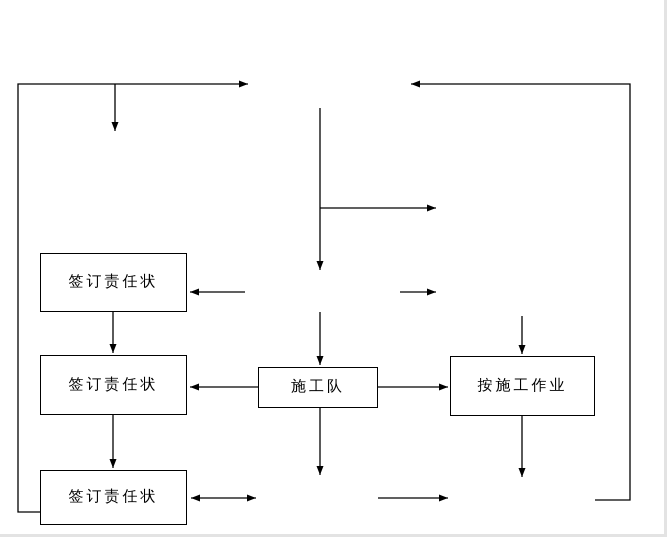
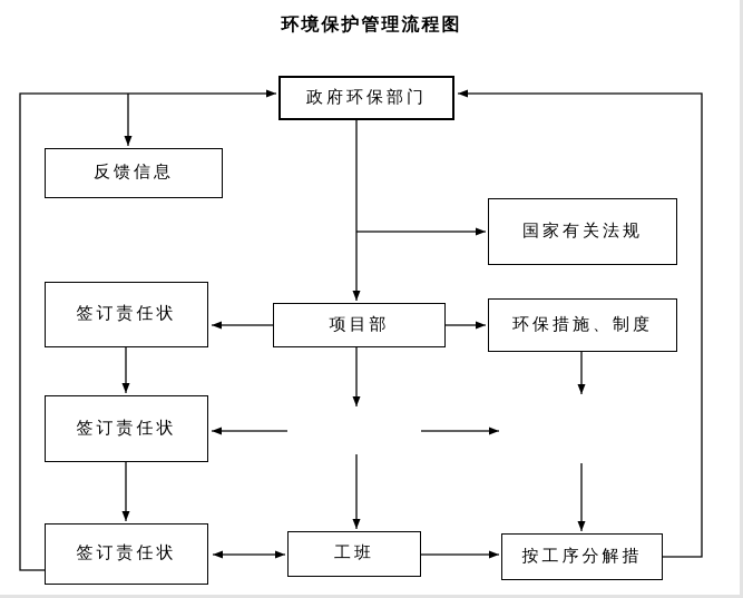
+ 环境保护管理流程图
+ 政府环保部门
+ 反馈信息
+ 国家有关法规
  签订责任状
+ 项目部
+ 环保措施、制度
  签订责任状
- 施工队
- 按施工作业
  签订责任状
+ 工班
+ 按工序分解措
